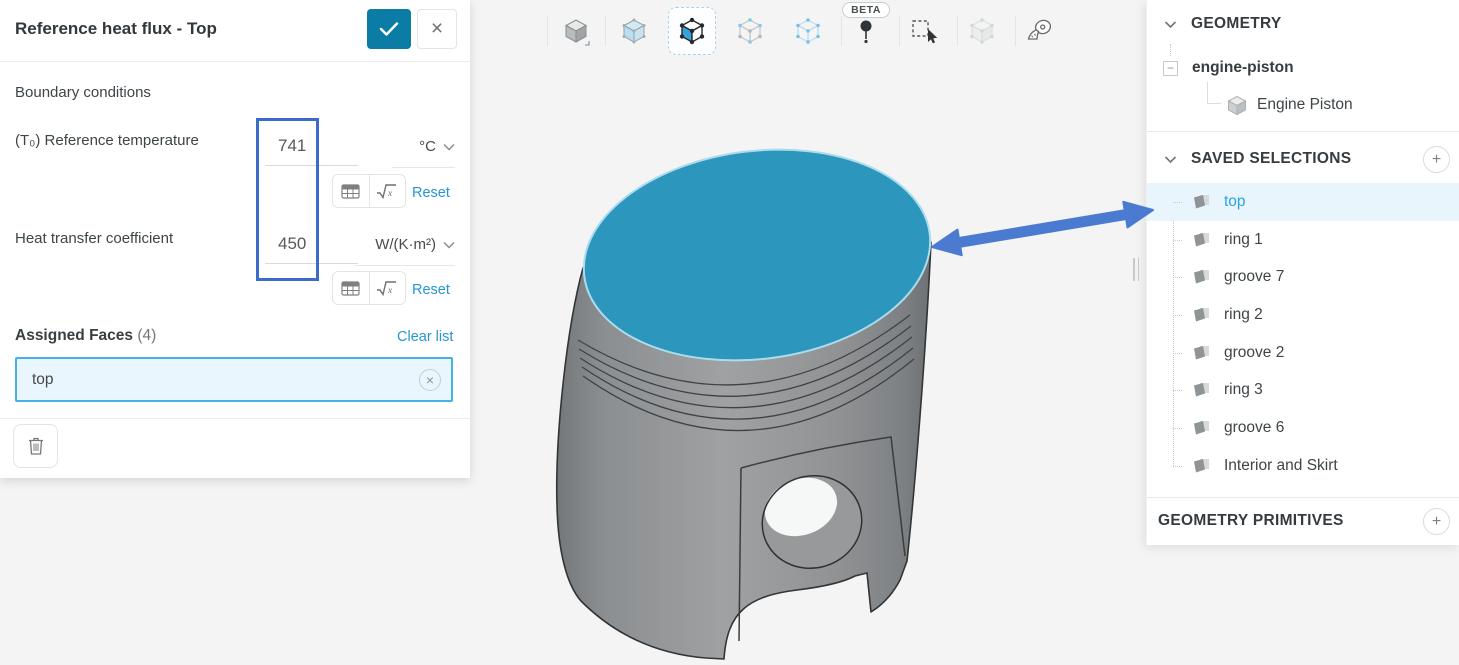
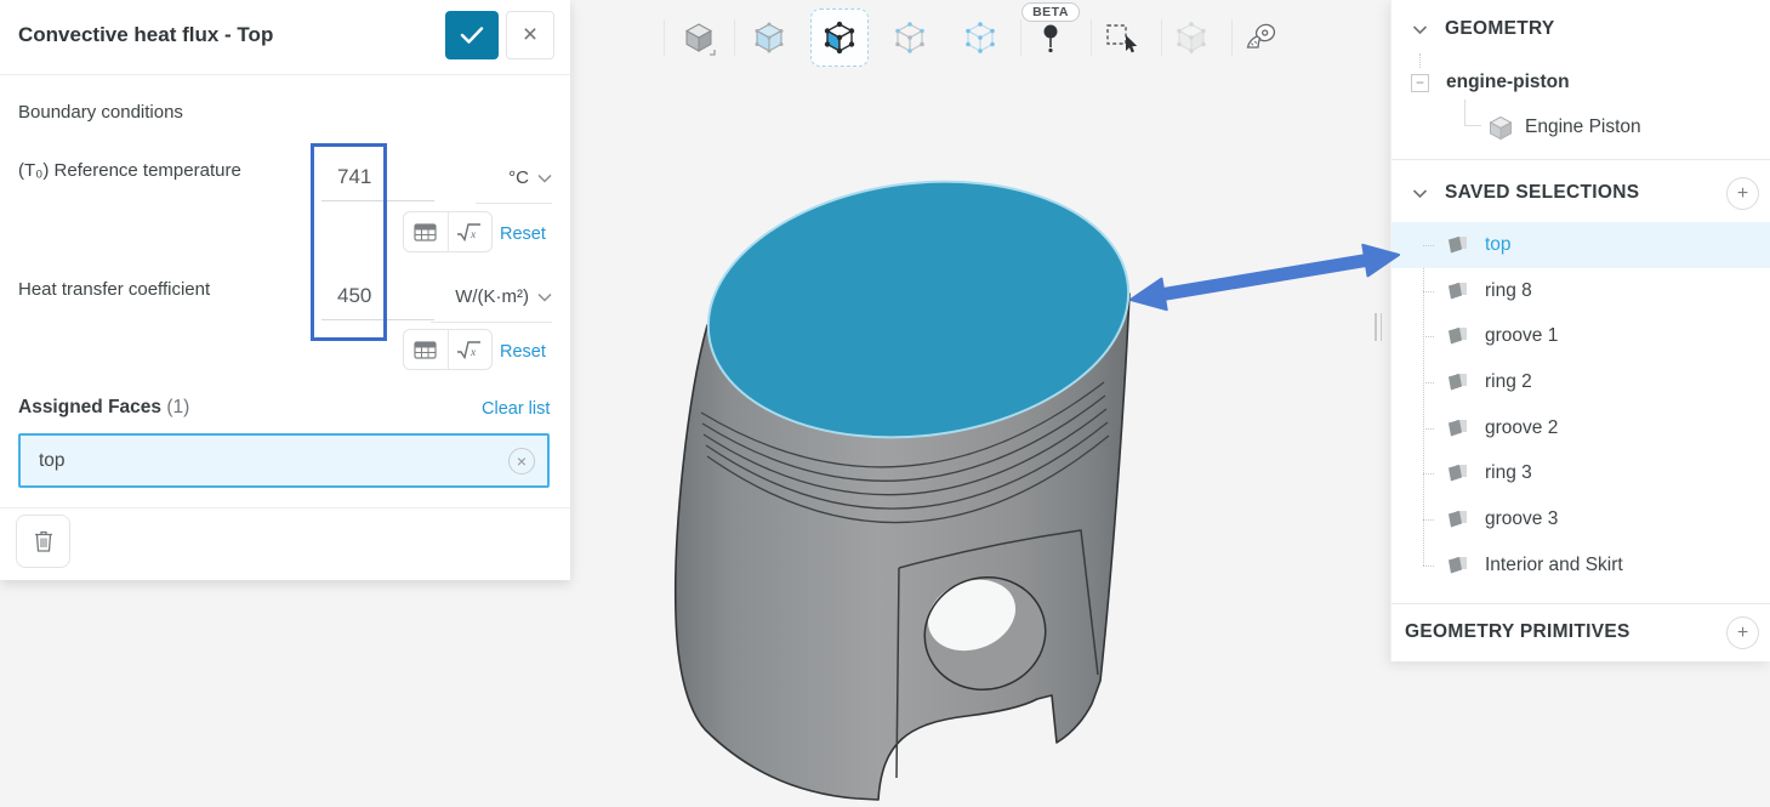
  BETA
- Reference heat flux - Top
+ Convective heat flux - Top
  ×
  Boundary conditions
  (T₀) Reference temperature
  741
  °C
  x
  Reset
  Heat transfer coefficient
  450
  W/(K·m²)
  x
  Reset
- Assigned Faces (4)
+ Assigned Faces (1)
  Clear list
  top
  ×
  GEOMETRY
  −
  engine-piston
  Engine Piston
  SAVED SELECTIONS
  +
  top
- ring 1
+ ring 8
- groove 7
+ groove 1
  ring 2
  groove 2
  ring 3
- groove 6
+ groove 3
  Interior and Skirt
  GEOMETRY PRIMITIVES
  +
